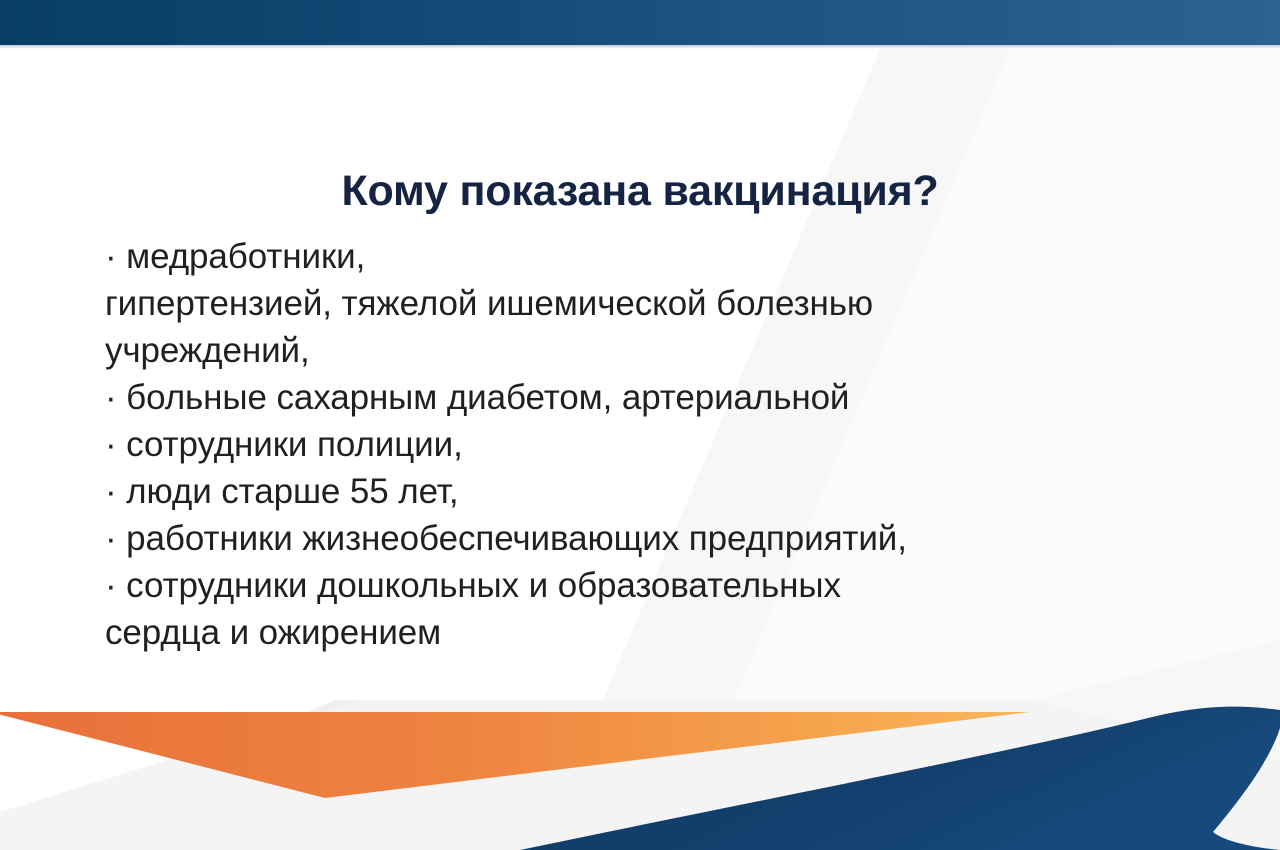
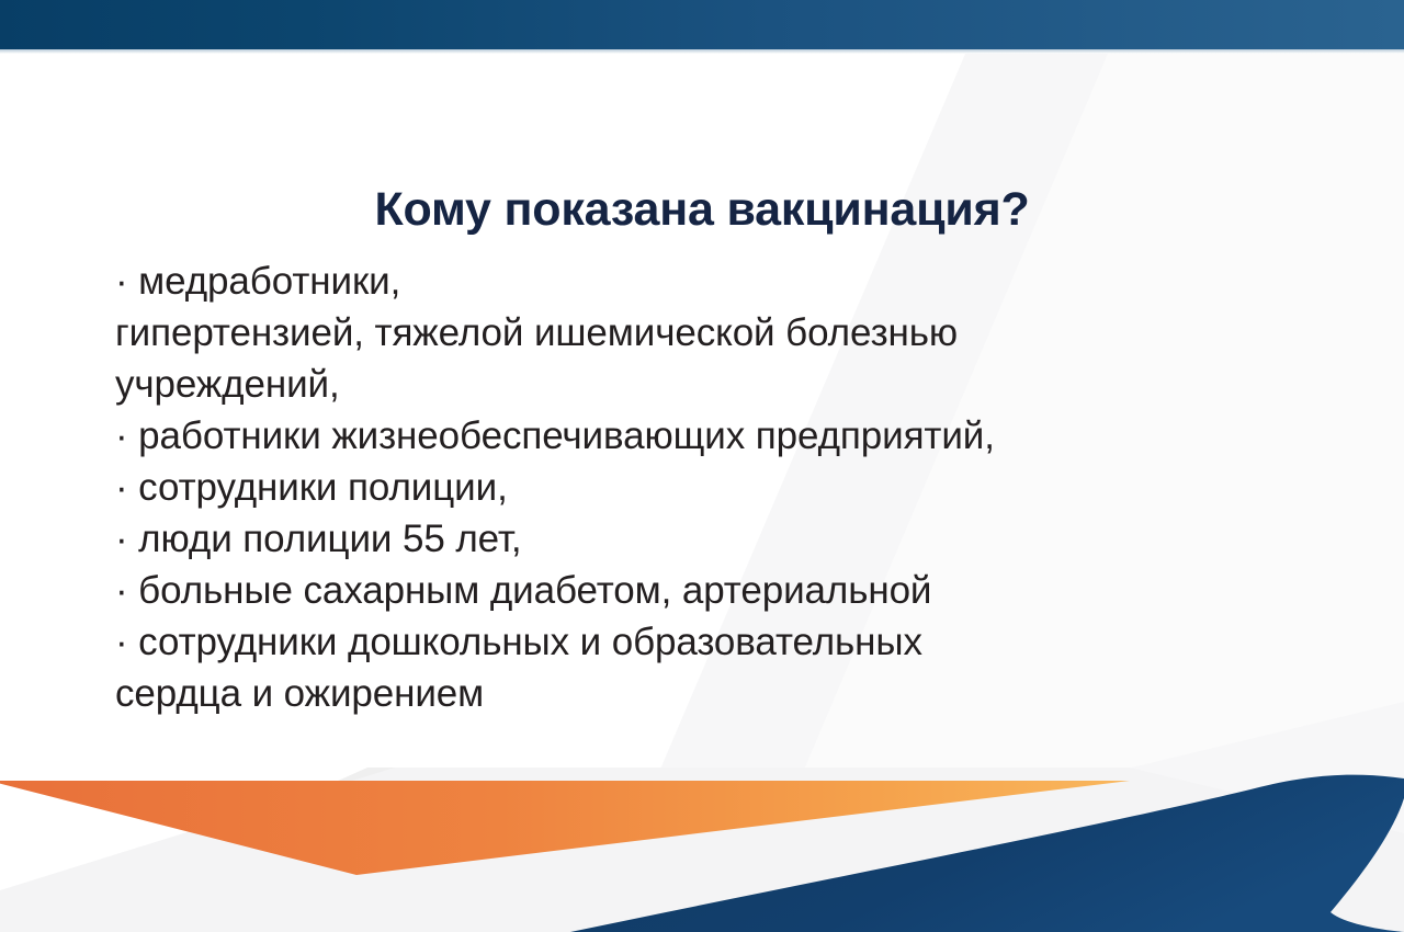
  Кому показана вакцинация?
  · медработники,
  гипертензией, тяжелой ишемической болезнью
  учреждений,
- · больные сахарным диабетом, артериальной
+ · работники жизнеобеспечивающих предприятий,
  · сотрудники полиции,
- · люди старше 55 лет,
+ · люди полиции 55 лет,
- · работники жизнеобеспечивающих предприятий,
+ · больные сахарным диабетом, артериальной
  · сотрудники дошкольных и образовательных
  сердца и ожирением
